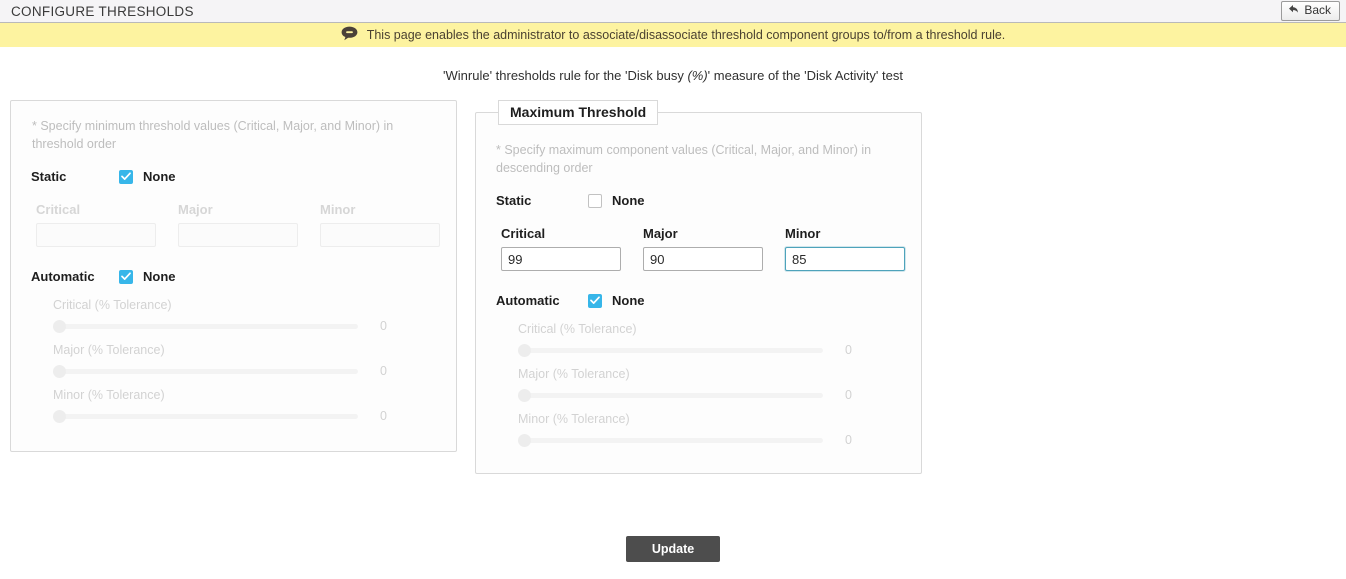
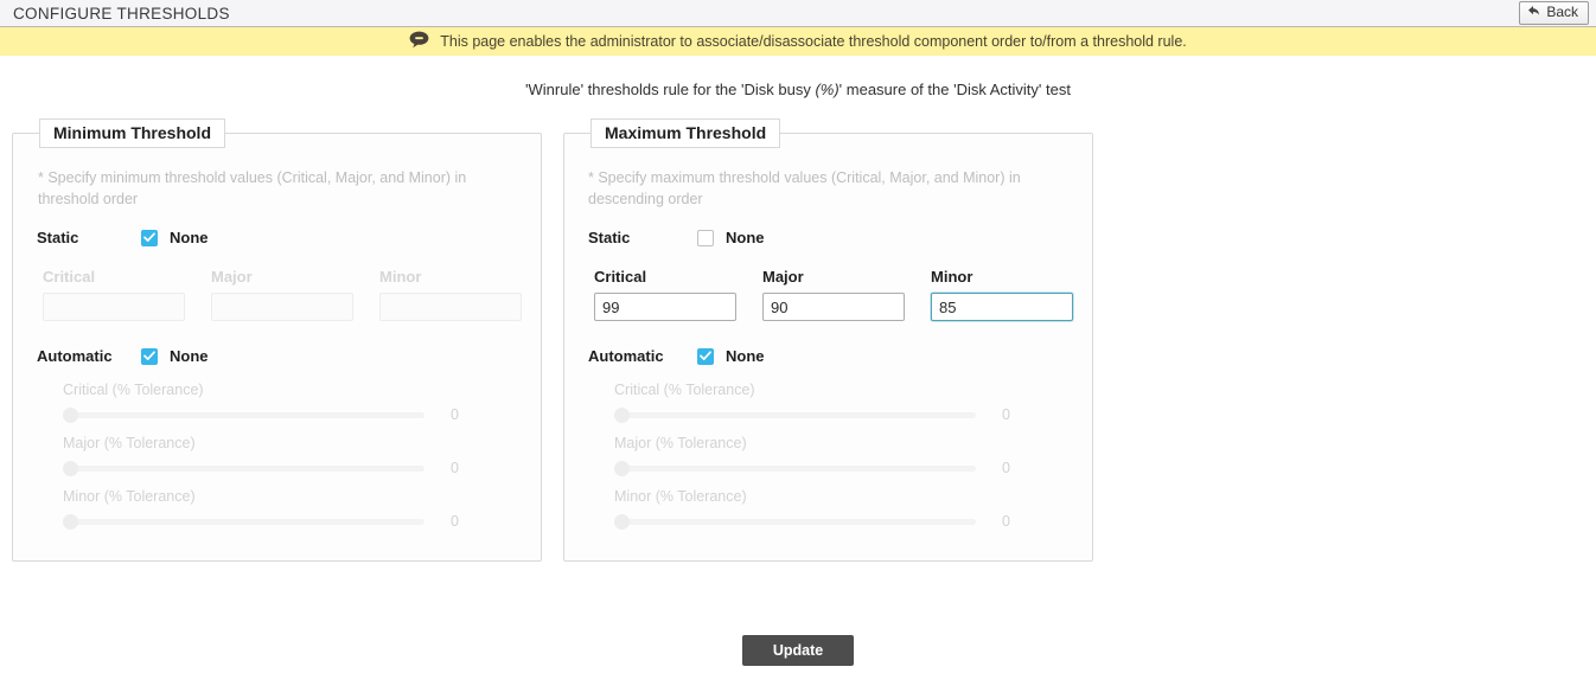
  CONFIGURE THRESHOLDS
  Back
- This page enables the administrator to associate/disassociate threshold component groups to/from a threshold rule.
+ This page enables the administrator to associate/disassociate threshold component order to/from a threshold rule.
  'Winrule' thresholds rule for the 'Disk busy (%)' measure of the 'Disk Activity' test
+ Minimum Threshold
  * Specify minimum threshold values (Critical, Major, and Minor) in threshold order
  Static
  None
  Critical
  Major
  Minor
  Automatic
  None
  Critical (% Tolerance)
  0
  Major (% Tolerance)
  0
  Minor (% Tolerance)
  0
  Maximum Threshold
- * Specify maximum component values (Critical, Major, and Minor) in descending order
+ * Specify maximum threshold values (Critical, Major, and Minor) in descending order
  Static
  None
  Critical
  99
  Major
  90
  Minor
  85
  Automatic
  None
  Critical (% Tolerance)
  0
  Major (% Tolerance)
  0
  Minor (% Tolerance)
  0
  Update
